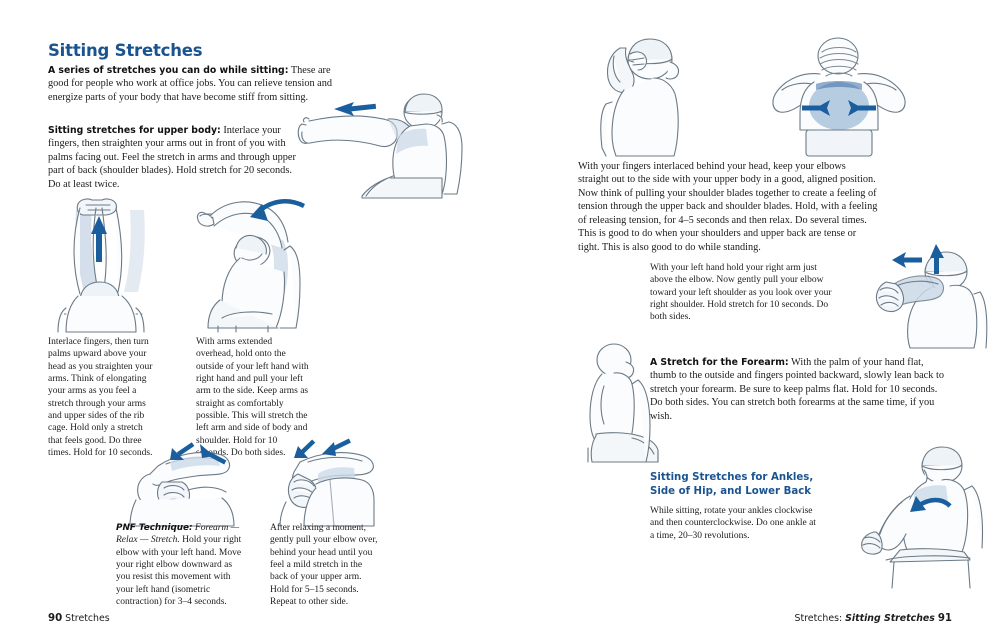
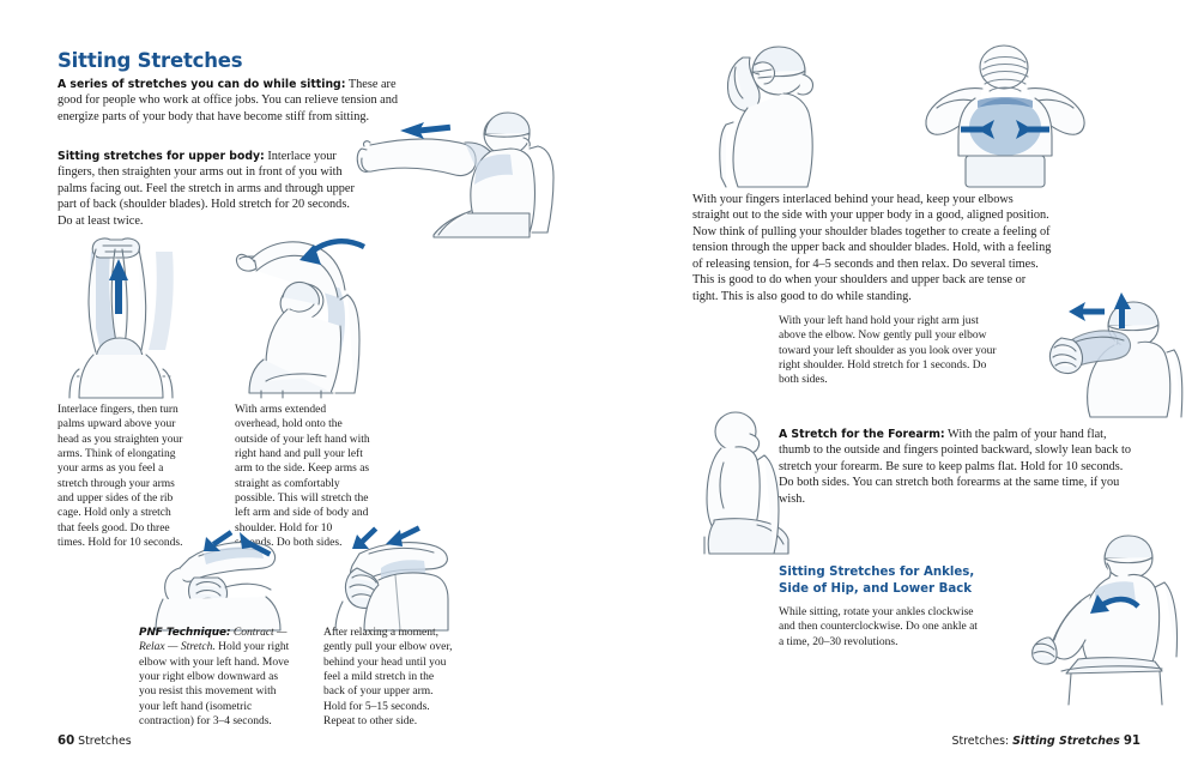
  Sitting Stretches
  A series of stretches you can do while sitting: These are good for people who work at office jobs. You can relieve tension and energize parts of your body that have become stiff from sitting.
  Sitting stretches for upper body: Interlace your fingers, then straighten your arms out in front of you with palms facing out. Feel the stretch in arms and through upper part of back (shoulder blades). Hold stretch for 20 seconds. Do at least twice.
  Interlace fingers, then turn palms upward above your head as you straighten your arms. Think of elongating your arms as you feel a stretch through your arms and upper sides of the rib cage. Hold only a stretch that feels good. Do three times. Hold for 10 seconds.
  With arms extended overhead, hold onto the outside of your left hand with right hand and pull your left arm to the side. Keep arms as straight as comfortably possible. This will stretch the left arm and side of body and shoulder. Hold for 10 ds. Do both sides.
- PNF Technique: Forearm — Relax — Stretch. Hold your right elbow with your left hand. Move your right elbow downward as you resist this movement with your left hand (isometric contraction) for 3–4 seconds.
+ PNF Technique: Contract — Relax — Stretch. Hold your right elbow with your left hand. Move your right elbow downward as you resist this movement with your left hand (isometric contraction) for 3–4 seconds.
  After relaxing a moment, gently pull your elbow over, behind your head until you feel a mild stretch in the back of your upper arm. Hold for 5–15 seconds. Repeat to other side.
- 90 Stretches
+ 60 Stretches
  With your fingers interlaced behind your head, keep your elbows straight out to the side with your upper body in a good, aligned position. Now think of pulling your shoulder blades together to create a feeling of tension through the upper back and shoulder blades. Hold, with a feeling of releasing tension, for 4–5 seconds and then relax. Do several times. This is good to do when your shoulders and upper back are tense or tight. This is also good to do while standing.
- With your left hand hold your right arm just above the elbow. Now gently pull your elbow toward your left shoulder as you look over your right shoulder. Hold stretch for 10 seconds. Do both sides.
+ With your left hand hold your right arm just above the elbow. Now gently pull your elbow toward your left shoulder as you look over your right shoulder. Hold stretch for 1 seconds. Do both sides.
  A Stretch for the Forearm: With the palm of your hand flat, thumb to the outside and fingers pointed backward, slowly lean back to stretch your forearm. Be sure to keep palms flat. Hold for 10 seconds. Do both sides. You can stretch both forearms at the same time, if you wish.
  Sitting Stretches for Ankles, Side of Hip, and Lower Back
  While sitting, rotate your ankles clockwise and then counterclockwise. Do one ankle at a time, 20–30 revolutions.
  Stretches: Sitting Stretches 91
